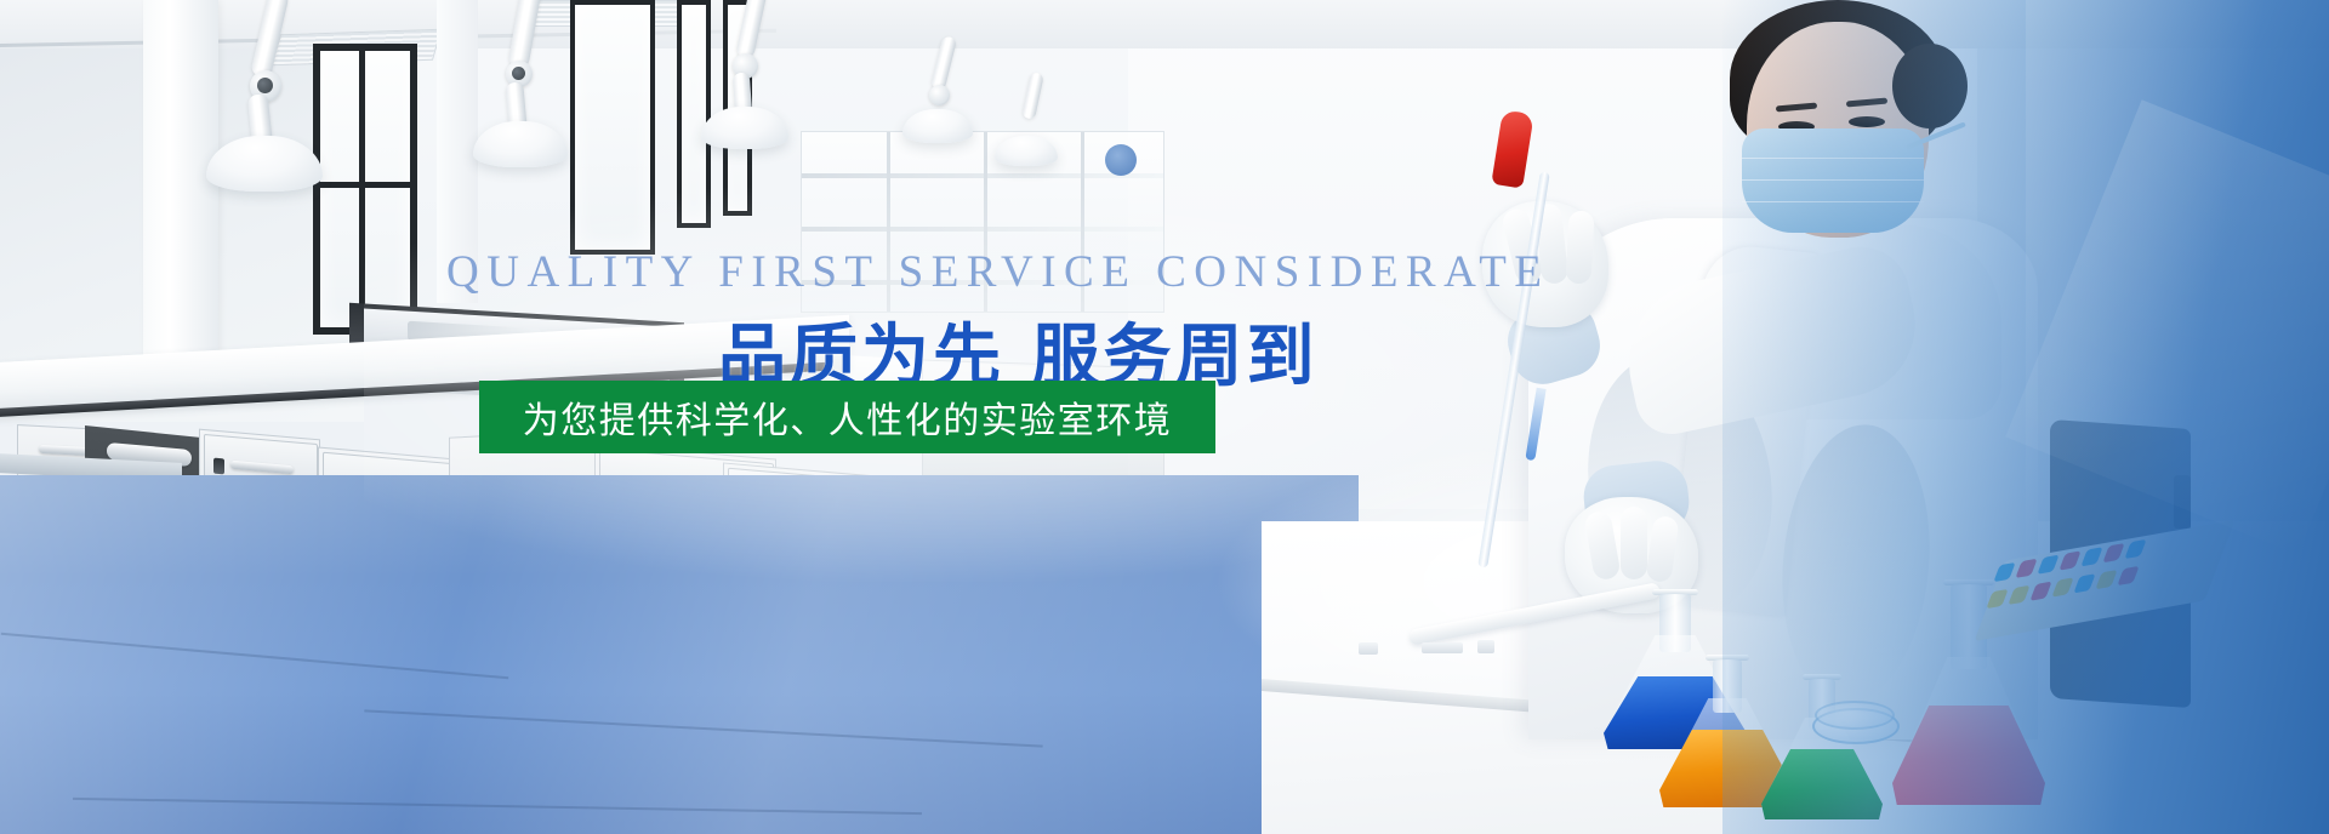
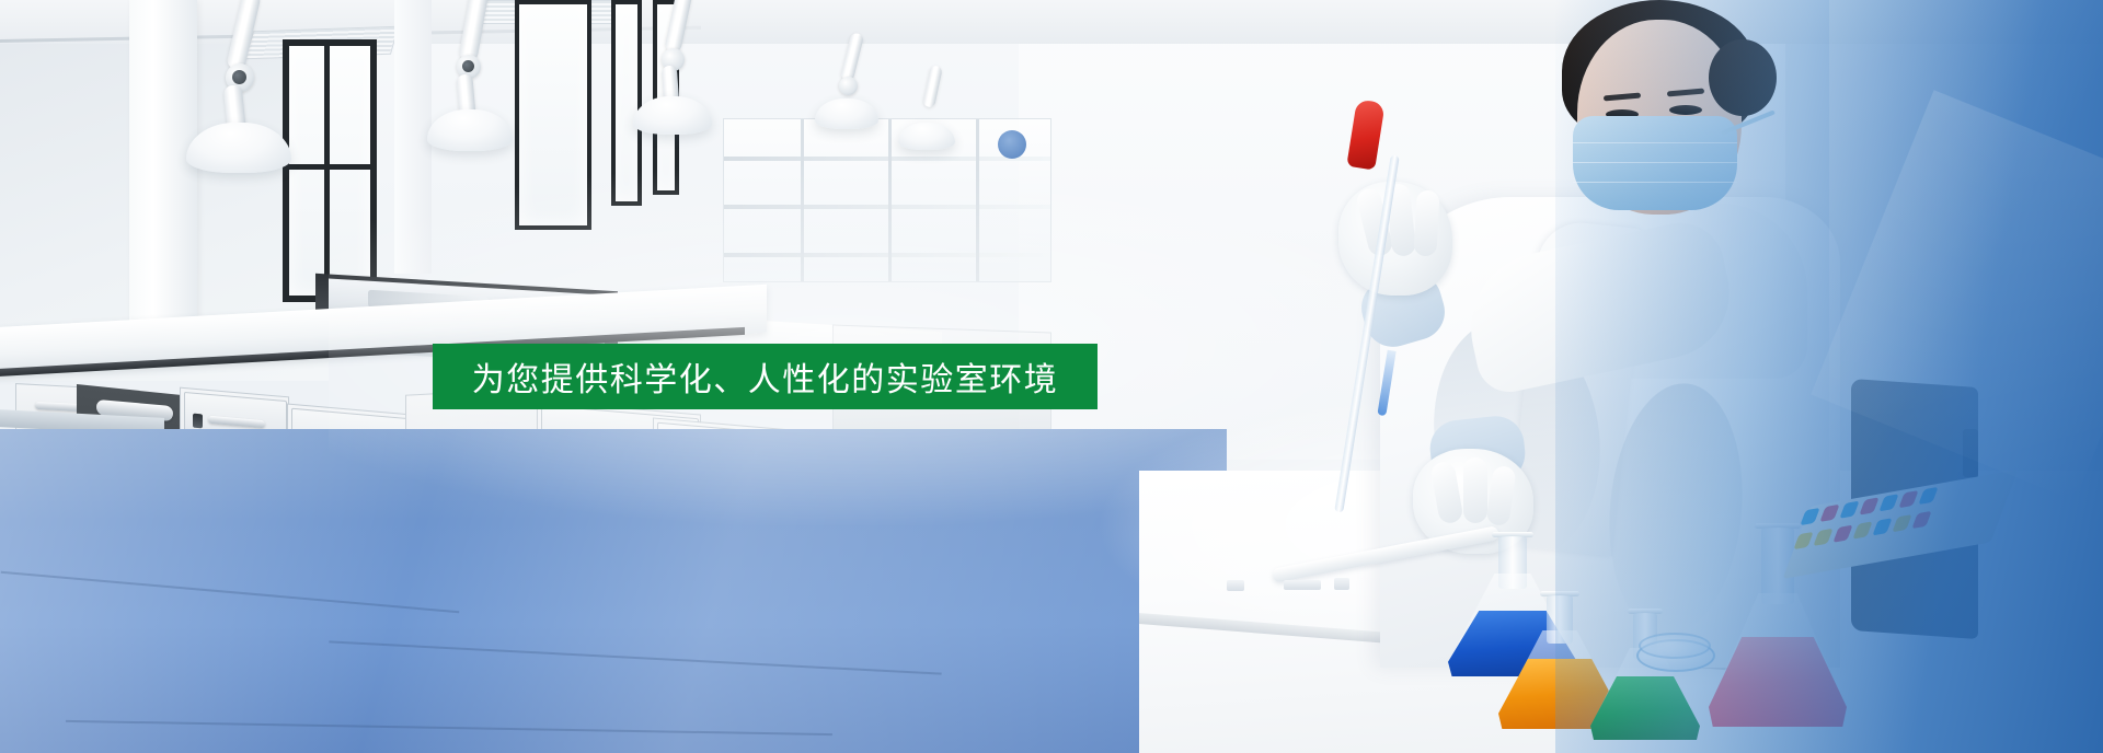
- QUALITY FIRST SERVICE CONSIDERATE
- 品质为先 服务周到
  为您提供科学化、人性化的实验室环境
